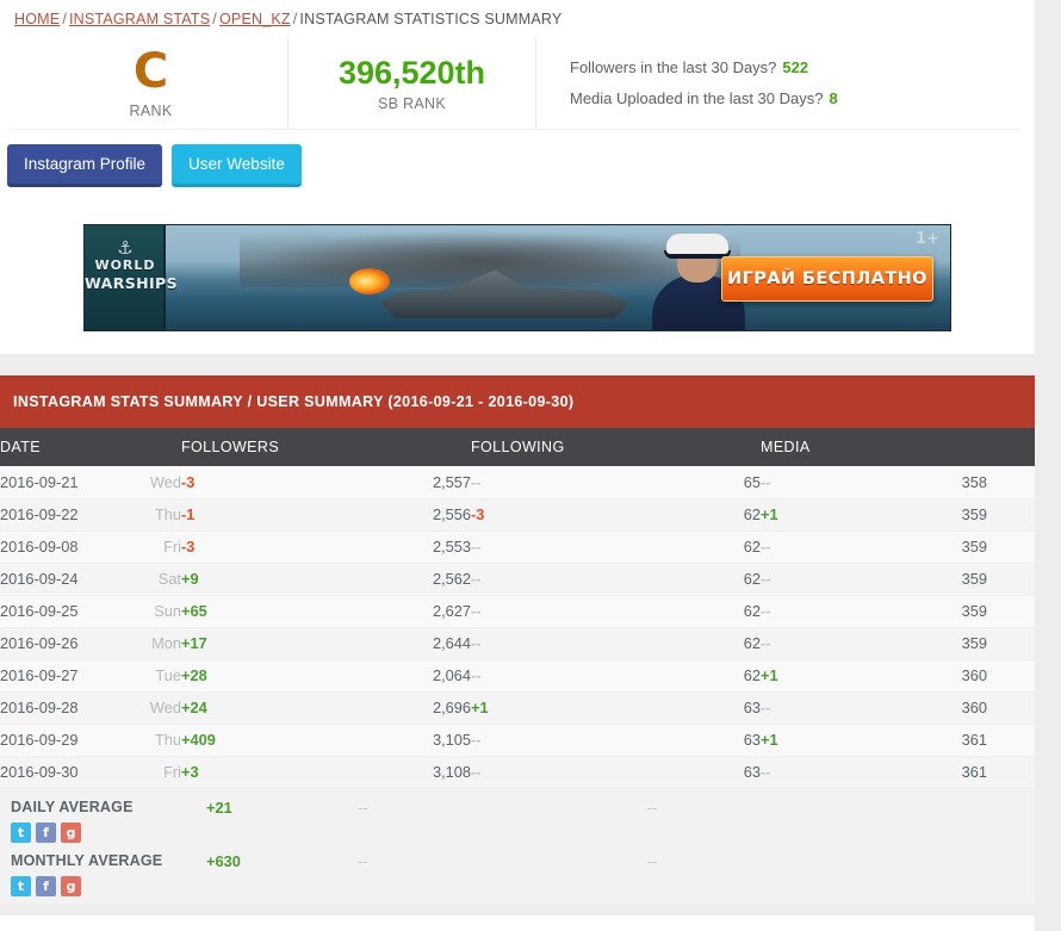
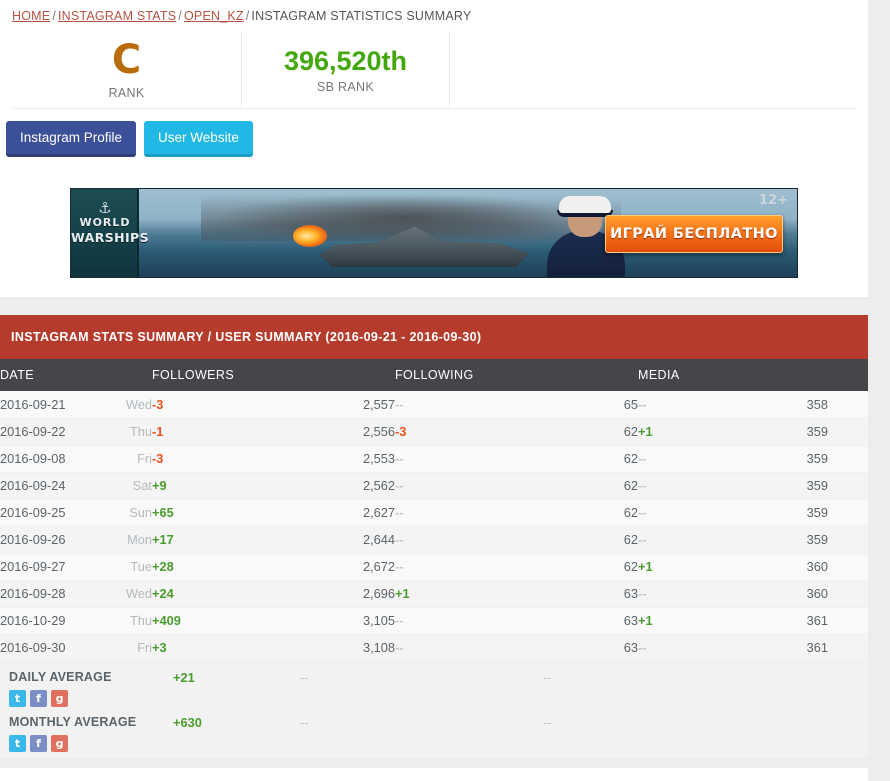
  HOME / INSTAGRAM STATS / OPEN_KZ / INSTAGRAM STATISTICS SUMMARY
  C
  RANK
  396,520th
  SB RANK
- Followers in the last 30 Days? 522
- Media Uploaded in the last 30 Days? 8
  Instagram Profile
  User Website
  ⚓
  WORLD
  WARSHIPS
  ИГРАЙ БЕСПЛАТНО
- 1+
+ 12+
  INSTAGRAM STATS SUMMARY / USER SUMMARY (2016-09-21 - 2016-09-30)
  DATE	FOLLOWERS	FOLLOWING	MEDIA
  2016-09-21	Wed	-3	2,557	--	65	--	358
  2016-09-22	Thu	-1	2,556	-3	62	+1	359
  2016-09-08	Fri	-3	2,553	--	62	--	359
  2016-09-24	Sat	+9	2,562	--	62	--	359
  2016-09-25	Sun	+65	2,627	--	62	--	359
  2016-09-26	Mon	+17	2,644	--	62	--	359
- 2016-09-27	Tue	+28	2,064	--	62	+1	360
+ 2016-09-27	Tue	+28	2,672	--	62	+1	360
  2016-09-28	Wed	+24	2,696	+1	63	--	360
- 2016-09-29	Thu	+409	3,105	--	63	+1	361
+ 2016-10-29	Thu	+409	3,105	--	63	+1	361
  2016-09-30	Fri	+3	3,108	--	63	--	361
  DAILY AVERAGE
  +21
  --
  --
  t
  f
  g
  MONTHLY AVERAGE
  +630
  --
  --
  t
  f
  g
